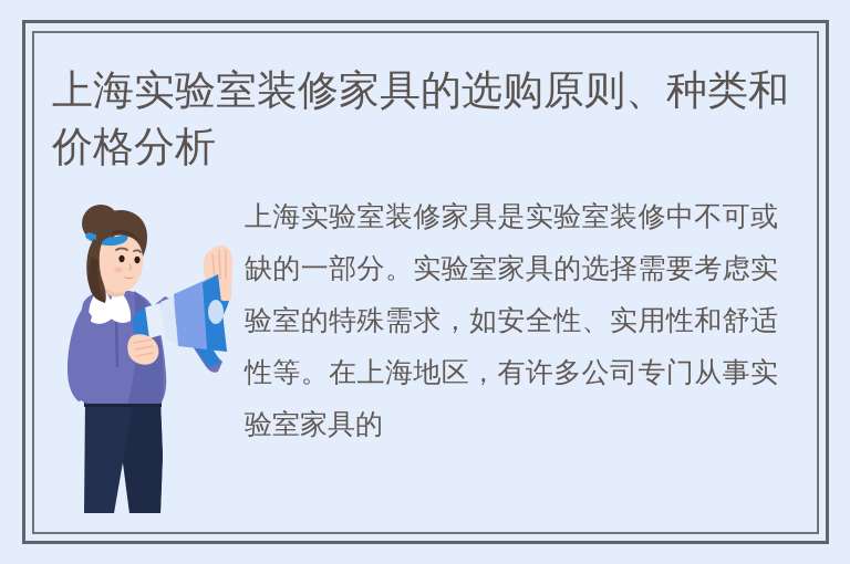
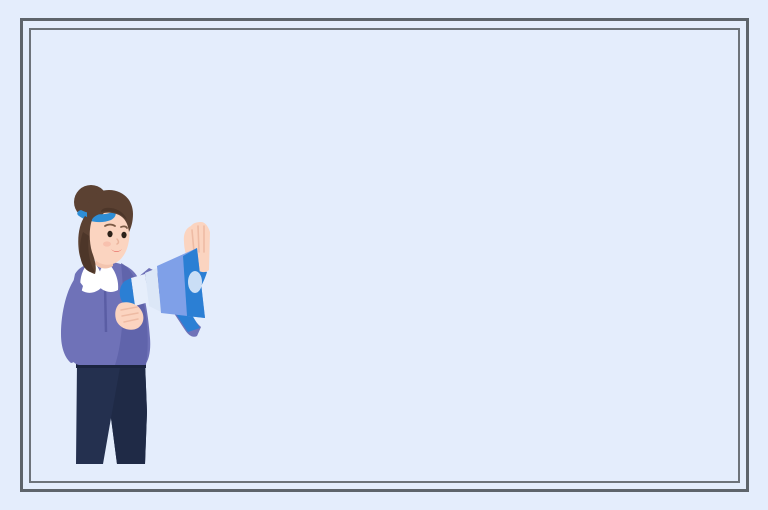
- 上海实验室装修家具的选购原则、种类和价格分析
- 上海实验室装修家具是实验室装修中不可或缺的一部分。实验室家具的选择需要考虑实验室的特殊需求，如安全性、实用性和舒适性等。在上海地区，有许多公司专门从事实验室家具的
